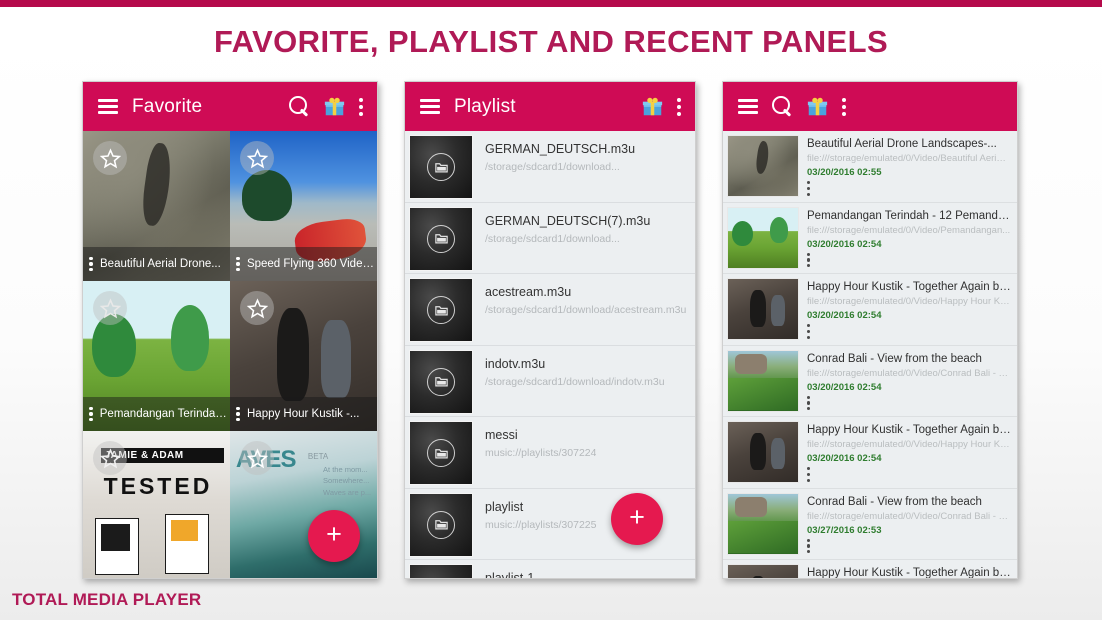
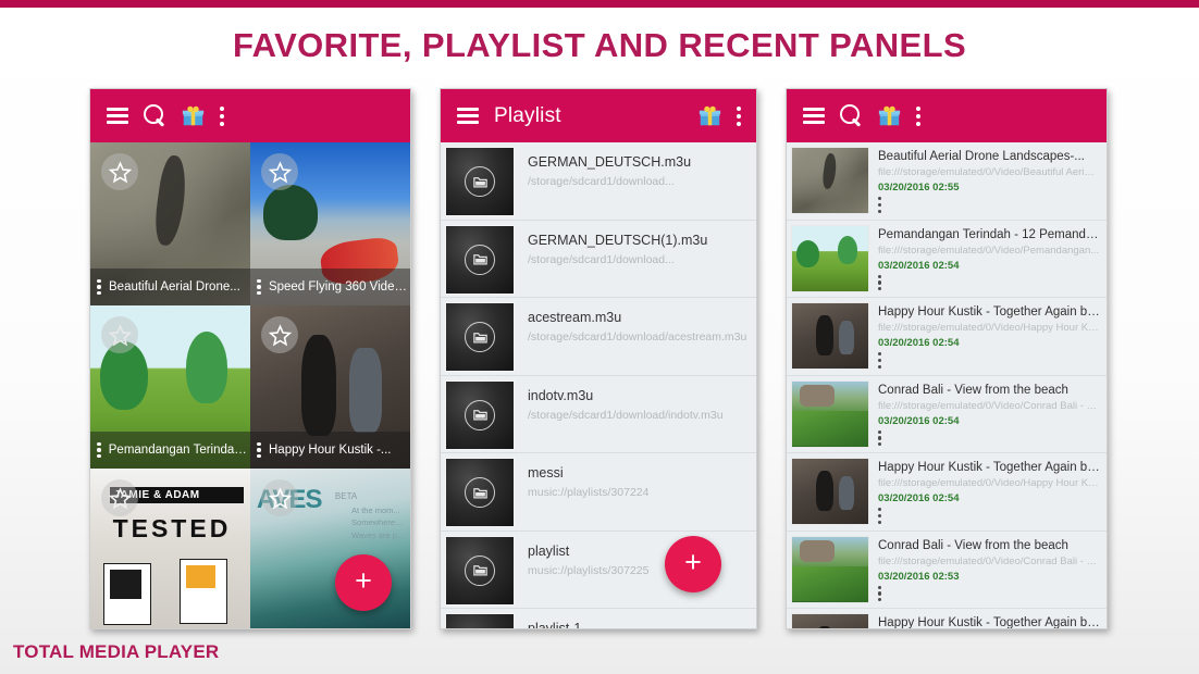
  FAVORITE, PLAYLIST AND RECENT PANELS
  TOTAL MEDIA PLAYER
- Favorite
  Beautiful Aerial Drone...
  Speed Flying 360 Video...
  Pemandangan Terindah -
  Happy Hour Kustik -...
  MIE & ADAM
  TESTED
  AVES
  BETA
  At the mom...
  Somewhere...
  Waves are p...
  +
  Playlist
  GERMAN_DEUTSCH.m3u
  /storage/sdcard1/download...
- GERMAN_DEUTSCH(7).m3u
+ GERMAN_DEUTSCH(1).m3u
  /storage/sdcard1/download...
  acestream.m3u
  /storage/sdcard1/download/acestream.m3u
  indotv.m3u
  /storage/sdcard1/download/indotv.m3u
  messi
  music://playlists/307224
  playlist
  music://playlists/307225
  +
  Beautiful Aerial Drone Landscapes-...
  file:///storage/emulated/0/Video/Beautiful Aerial...
  03/20/2016 02:55
  Pemandangan Terindah - 12 Pemandan
  file:///storage/emulated/0/Video/Pemandangan...
  03/20/2016 02:54
  Happy Hour Kustik - Together Again by
  file:///storage/emulated/0/Video/Happy Hour Kus
  03/20/2016 02:54
  Conrad Bali - View from the beach
  file:///storage/emulated/0/Video/Conrad Bali - Vie
  03/20/2016 02:54
  Happy Hour Kustik - Together Again by
  file:///storage/emulated/0/Video/Happy Hour Kus
  03/20/2016 02:54
  Conrad Bali - View from the beach
  file:///storage/emulated/0/Video/Conrad Bali - Vie
- 03/27/2016 02:53
+ 03/20/2016 02:53
  Happy Hour Kustik - Together Again by
